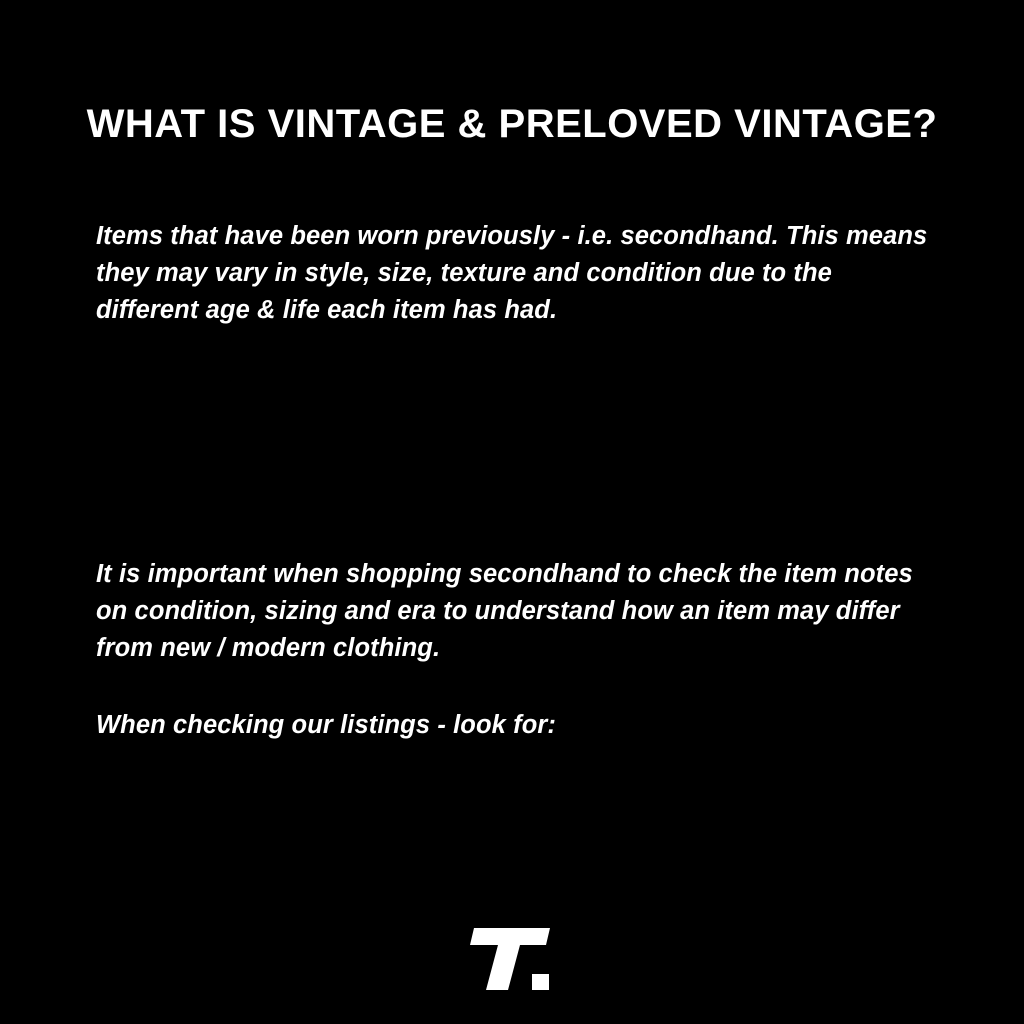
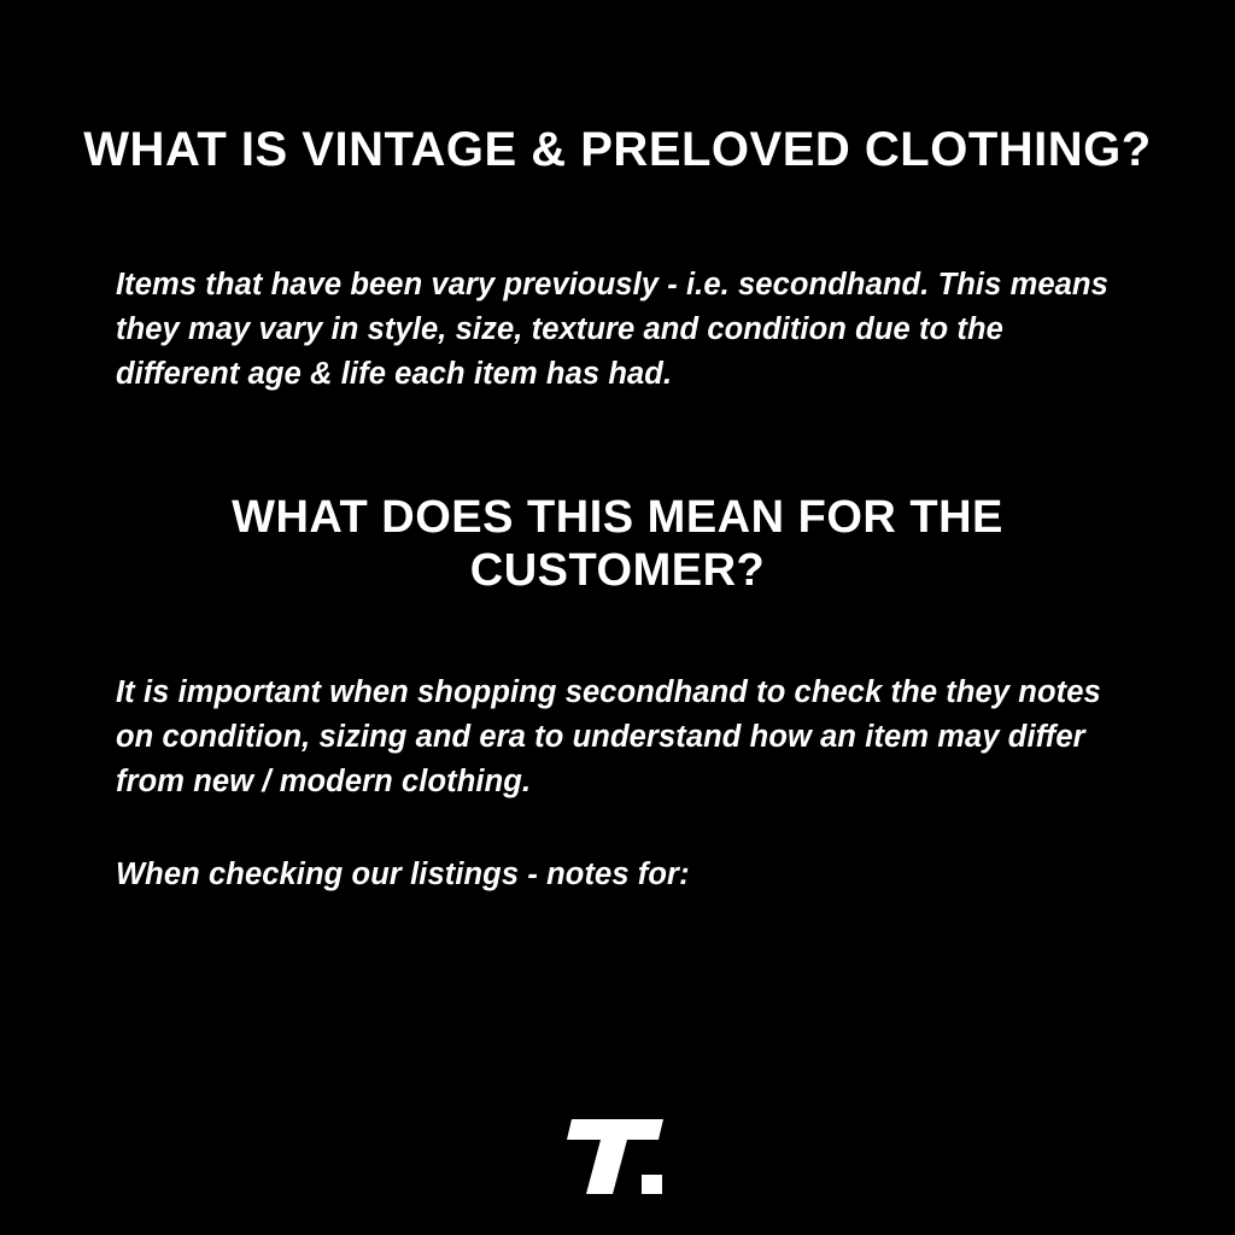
- WHAT IS VINTAGE & PRELOVED VINTAGE?
+ WHAT IS VINTAGE & PRELOVED CLOTHING?
- Items that have been worn previously - i.e. secondhand. This means they may vary in style, size, texture and condition due to the different age & life each item has had.
+ Items that have been vary previously - i.e. secondhand. This means they may vary in style, size, texture and condition due to the different age & life each item has had.
+ WHAT DOES THIS MEAN FOR THE CUSTOMER?
- It is important when shopping secondhand to check the item notes on condition, sizing and era to understand how an item may differ from new / modern clothing.
+ It is important when shopping secondhand to check the they notes on condition, sizing and era to understand how an item may differ from new / modern clothing.
- When checking our listings - look for:
+ When checking our listings - notes for:
